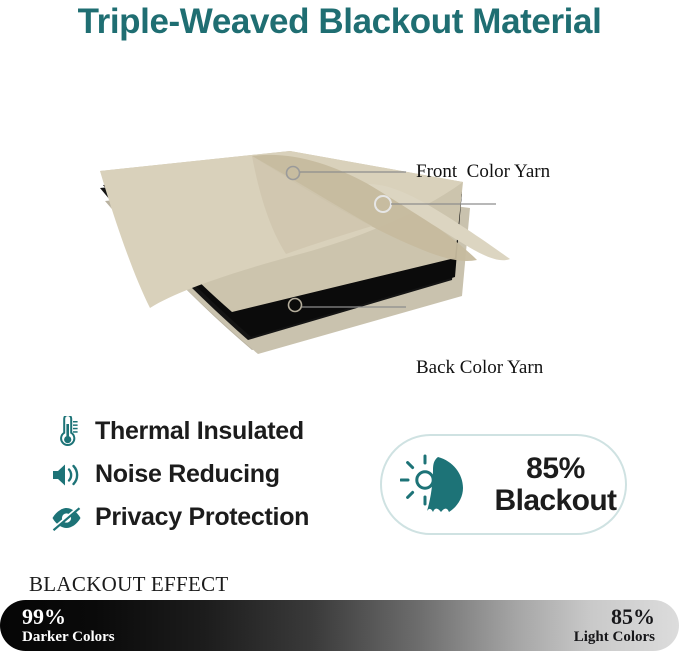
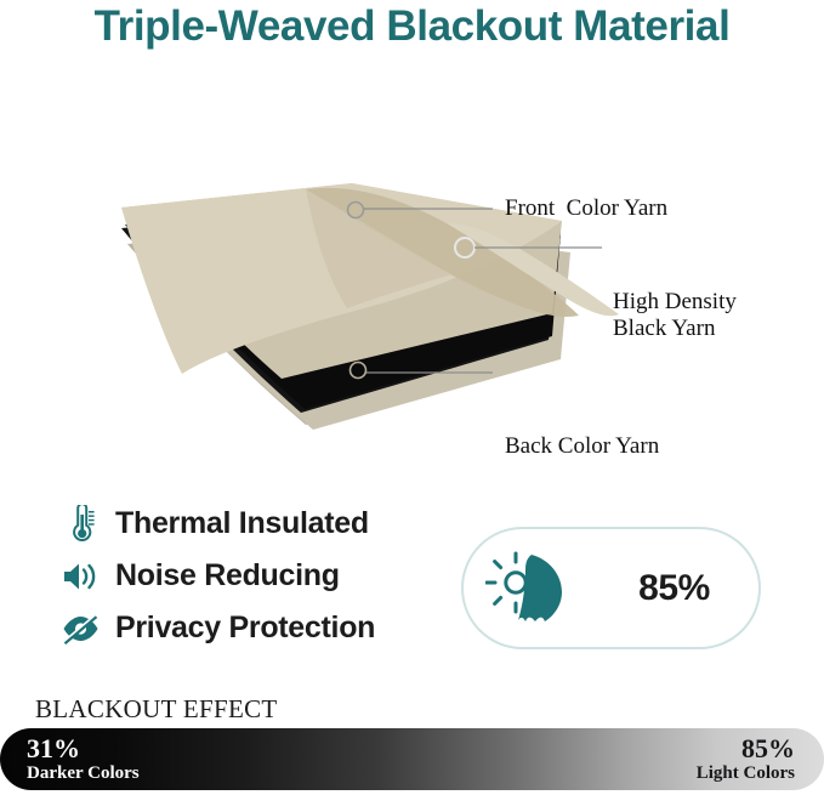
  Triple-Weaved Blackout Material
  Front Color Yarn
+ High Density
+ Black Yarn
  Back Color Yarn
  Thermal Insulated
  Noise Reducing
  Privacy Protection
  85%
- Blackout
  BLACKOUT EFFECT
- 99%
+ 31%
  Darker Colors
  85%
  Light Colors
